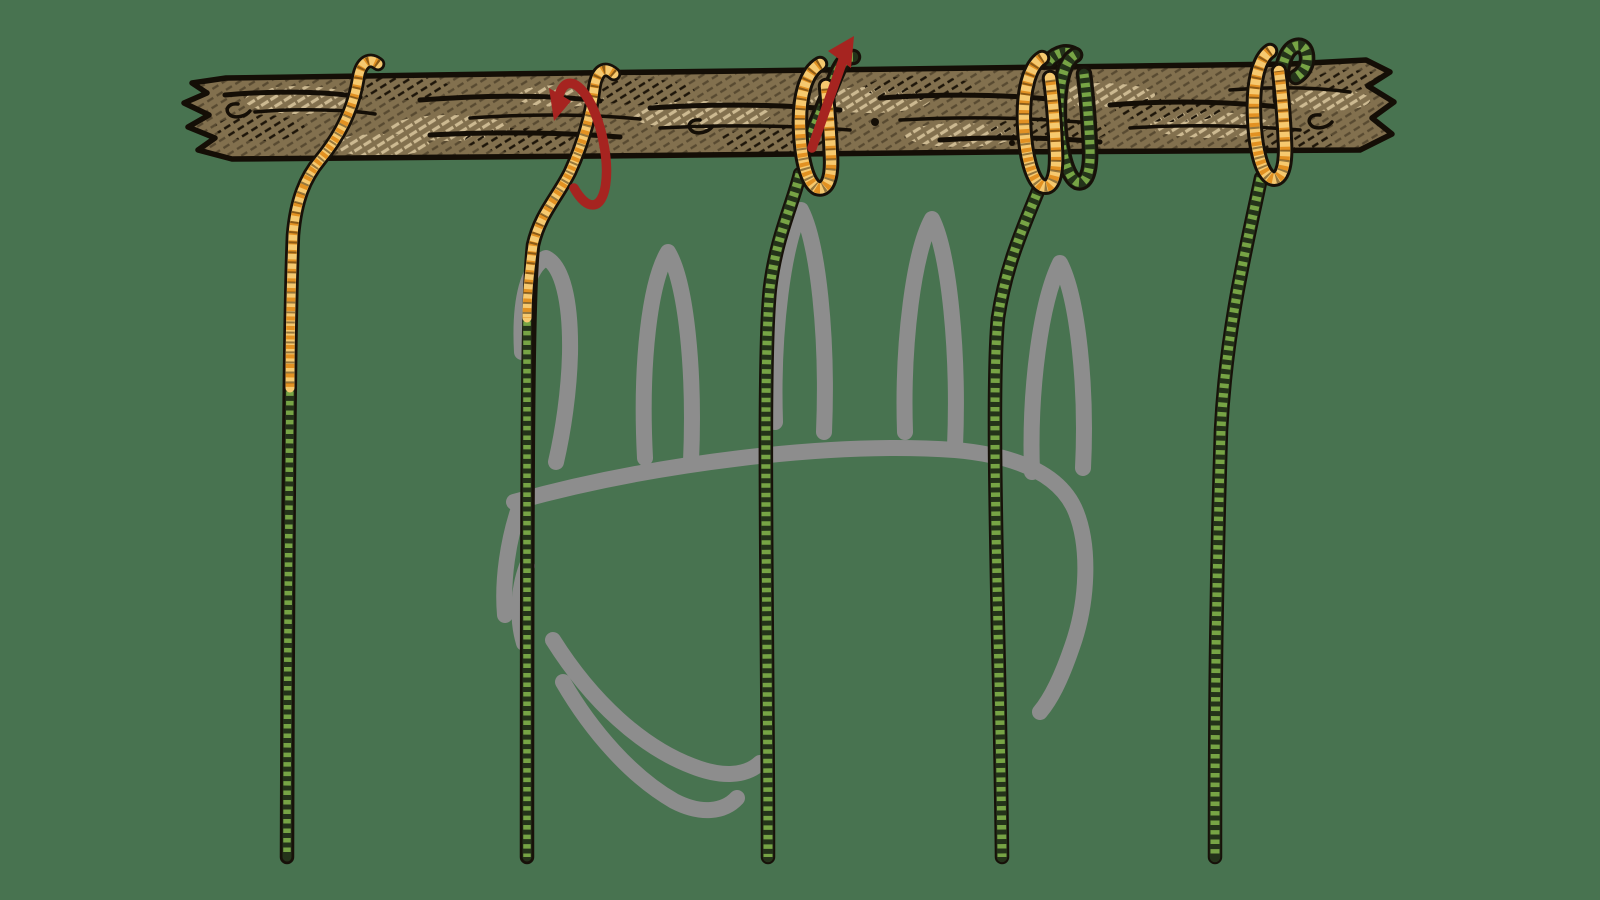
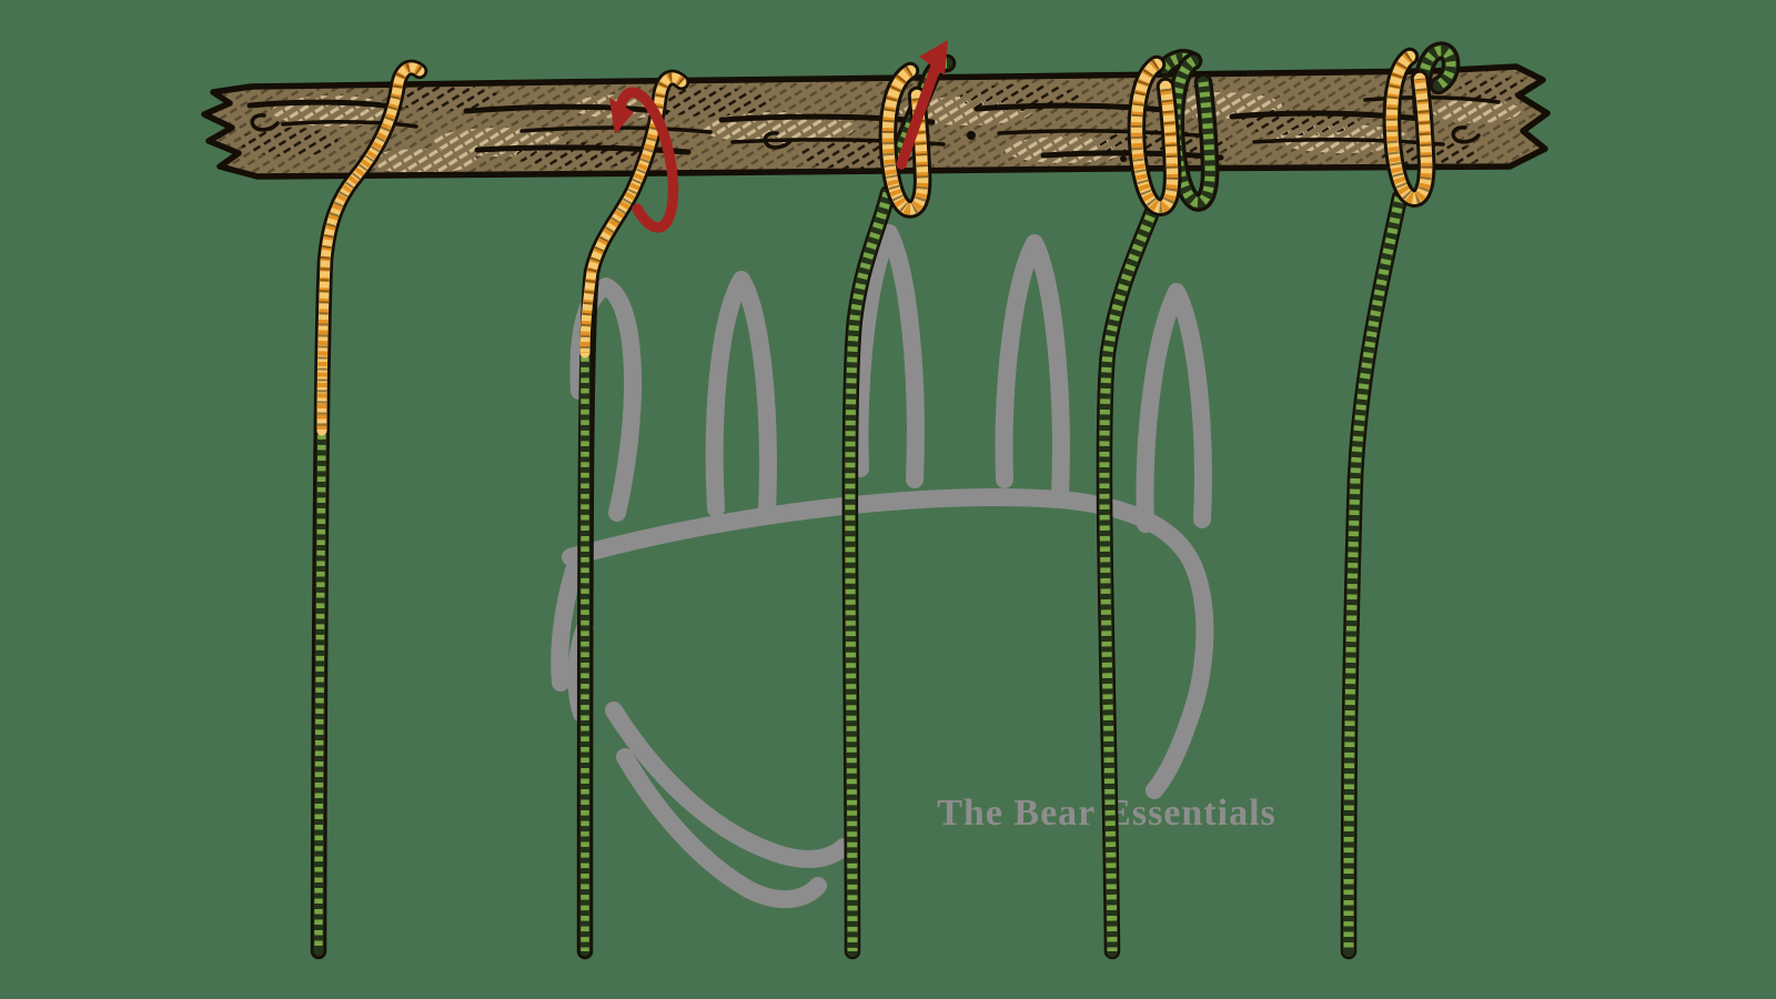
+ The Bear Essentials
